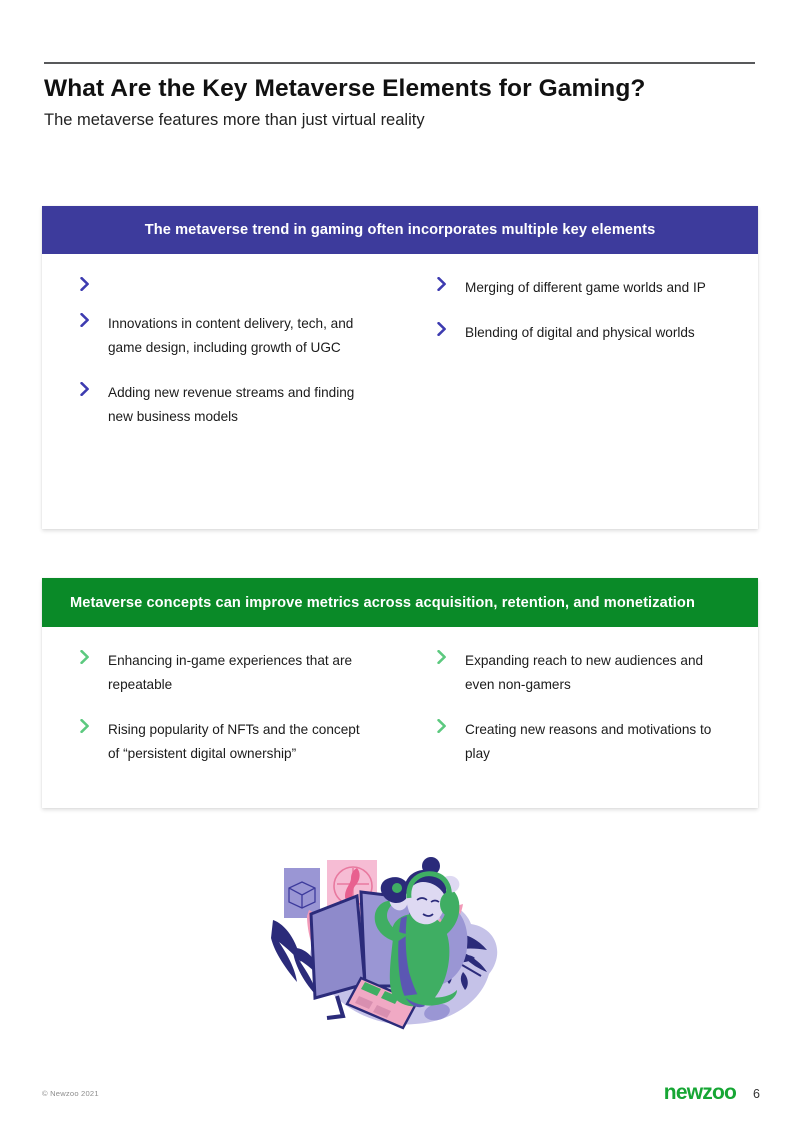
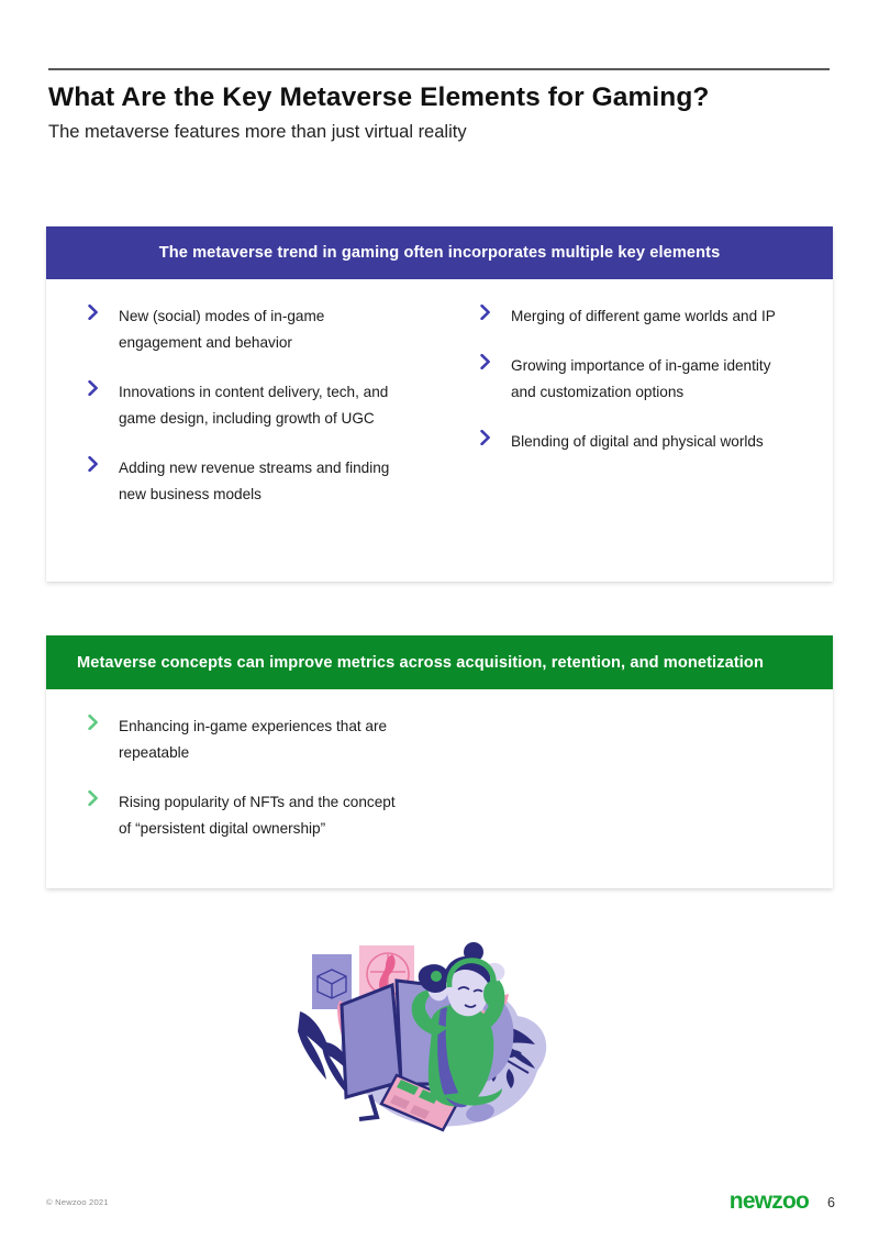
  What Are the Key Metaverse Elements for Gaming?
  The metaverse features more than just virtual reality
  The metaverse trend in gaming often incorporates multiple key elements
+ New (social) modes of in-game engagement and behavior
  Innovations in content delivery, tech, and game design, including growth of UGC
  Adding new revenue streams and finding new business models
  Merging of different game worlds and IP
+ Growing importance of in-game identity and customization options
  Blending of digital and physical worlds
  Metaverse concepts can improve metrics across acquisition, retention, and monetization
  Enhancing in-game experiences that are repeatable
  Rising popularity of NFTs and the concept of “persistent digital ownership”
- Expanding reach to new audiences and even non-gamers
- Creating new reasons and motivations to play
  © Newzoo 2021
  newzoo
  6
